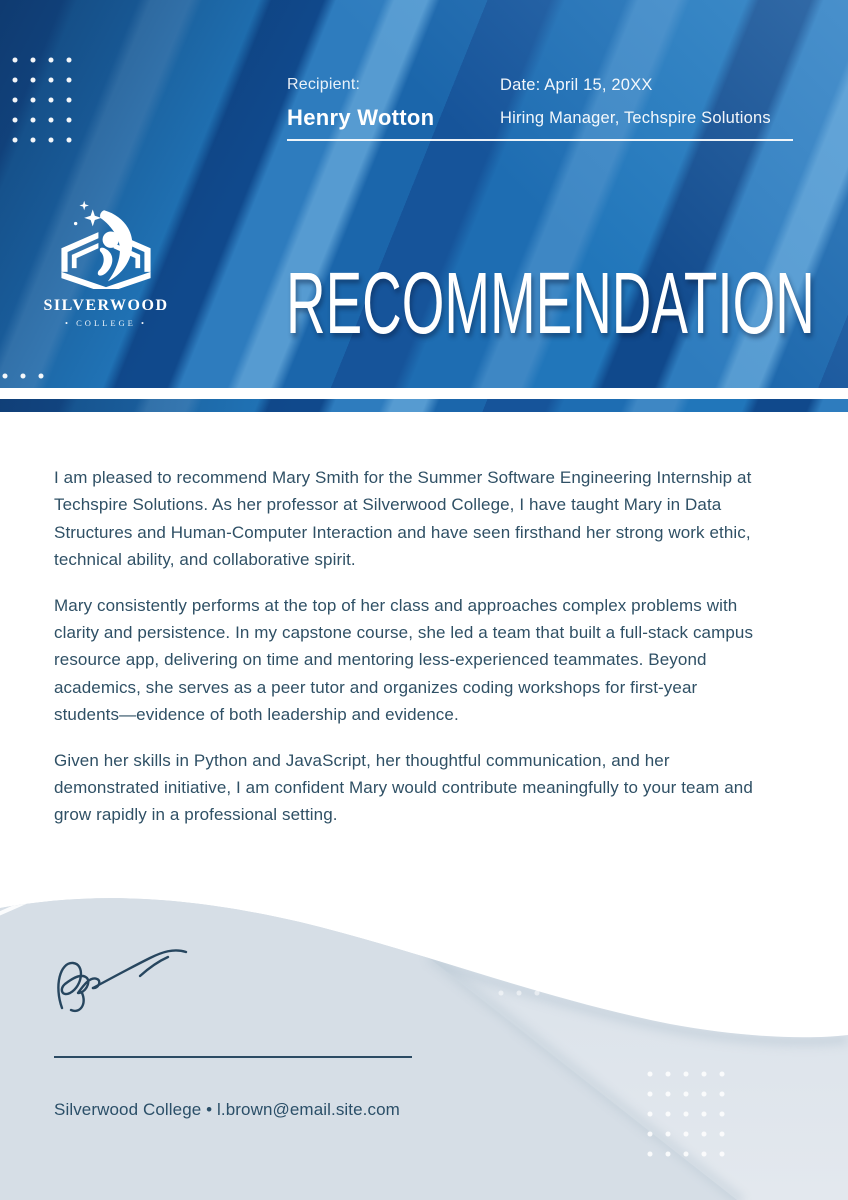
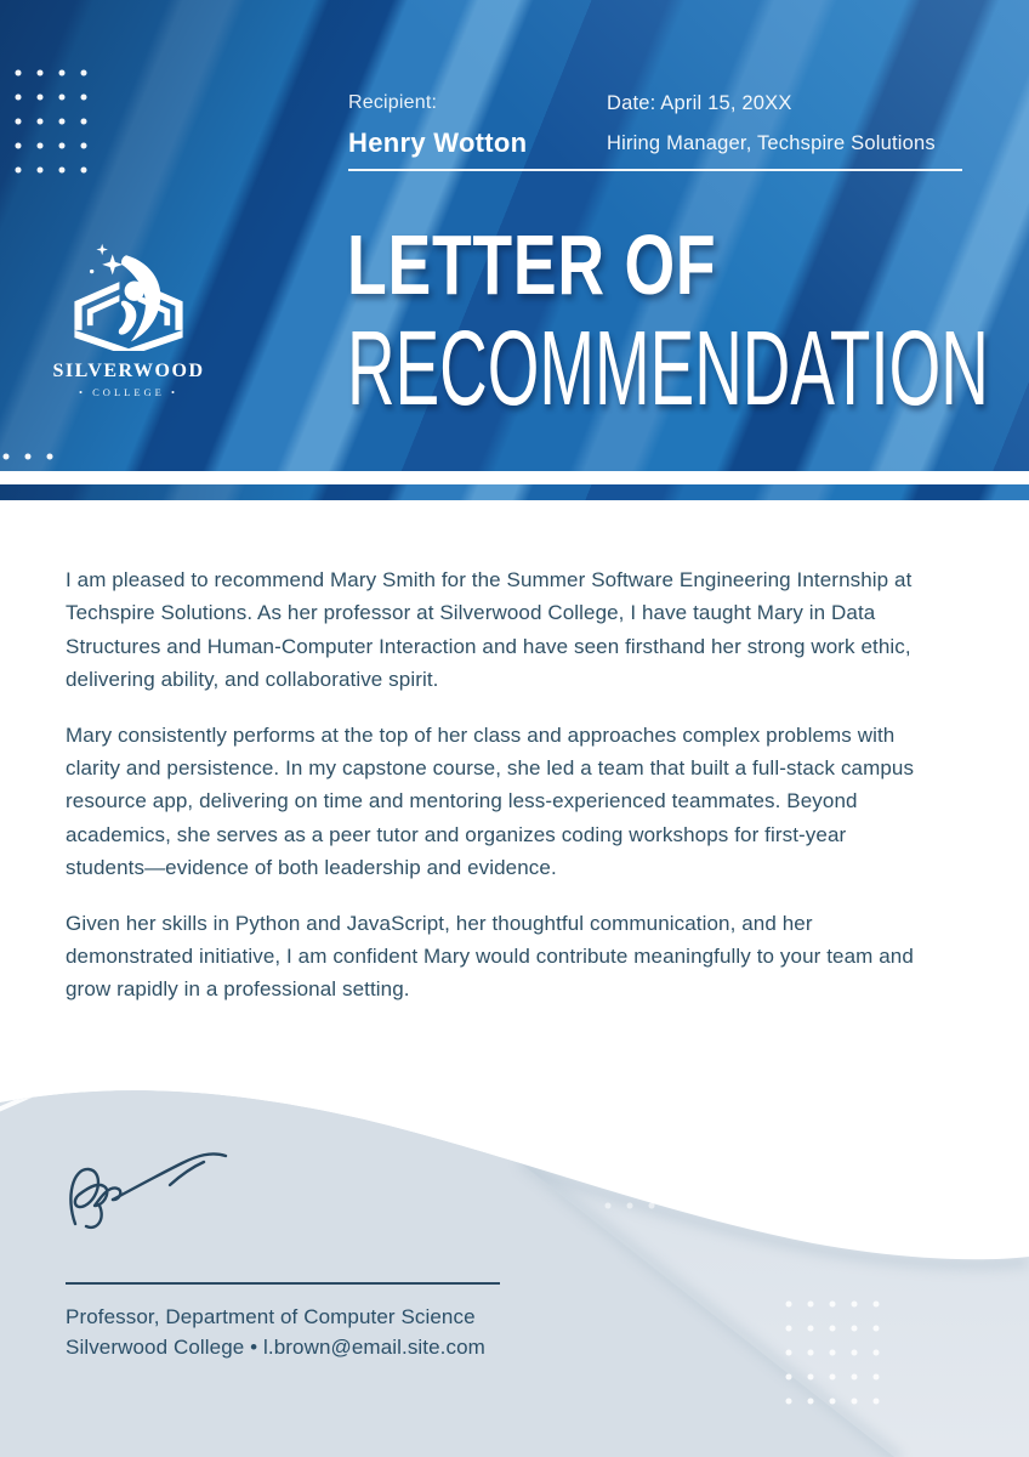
  Recipient:
  Henry Wotton
  Date: April 15, 20XX
  Hiring Manager, Techspire Solutions
+ LETTER OF
  RECOMMENDATION
  SILVERWOOD
  • COLLEGE •
- I am pleased to recommend Mary Smith for the Summer Software Engineering Internship at Techspire Solutions. As her professor at Silverwood College, I have taught Mary in Data Structures and Human-Computer Interaction and have seen firsthand her strong work ethic, technical ability, and collaborative spirit.
+ I am pleased to recommend Mary Smith for the Summer Software Engineering Internship at Techspire Solutions. As her professor at Silverwood College, I have taught Mary in Data Structures and Human-Computer Interaction and have seen firsthand her strong work ethic, delivering ability, and collaborative spirit.
  Mary consistently performs at the top of her class and approaches complex problems with clarity and persistence. In my capstone course, she led a team that built a full-stack campus resource app, delivering on time and mentoring less-experienced teammates. Beyond academics, she serves as a peer tutor and organizes coding workshops for first-year students—evidence of both leadership and evidence.
  Given her skills in Python and JavaScript, her thoughtful communication, and her demonstrated initiative, I am confident Mary would contribute meaningfully to your team and grow rapidly in a professional setting.
+ Professor, Department of Computer Science
  Silverwood College • l.brown@email.site.com
